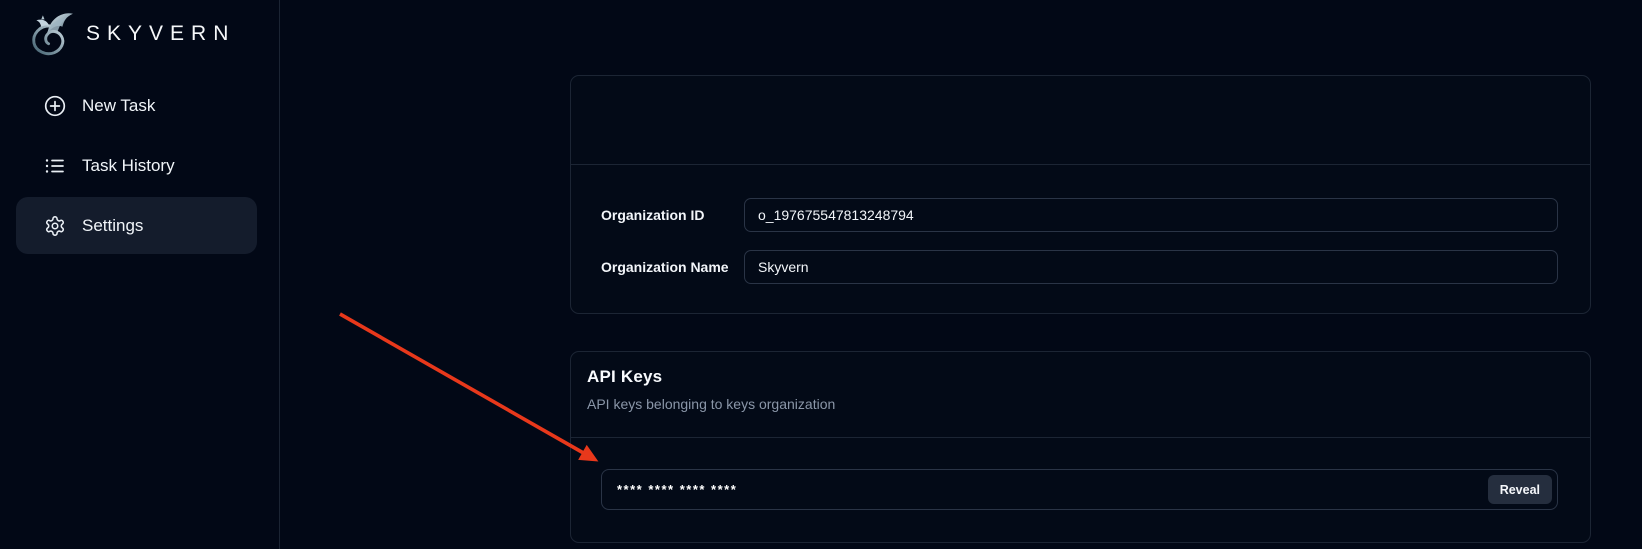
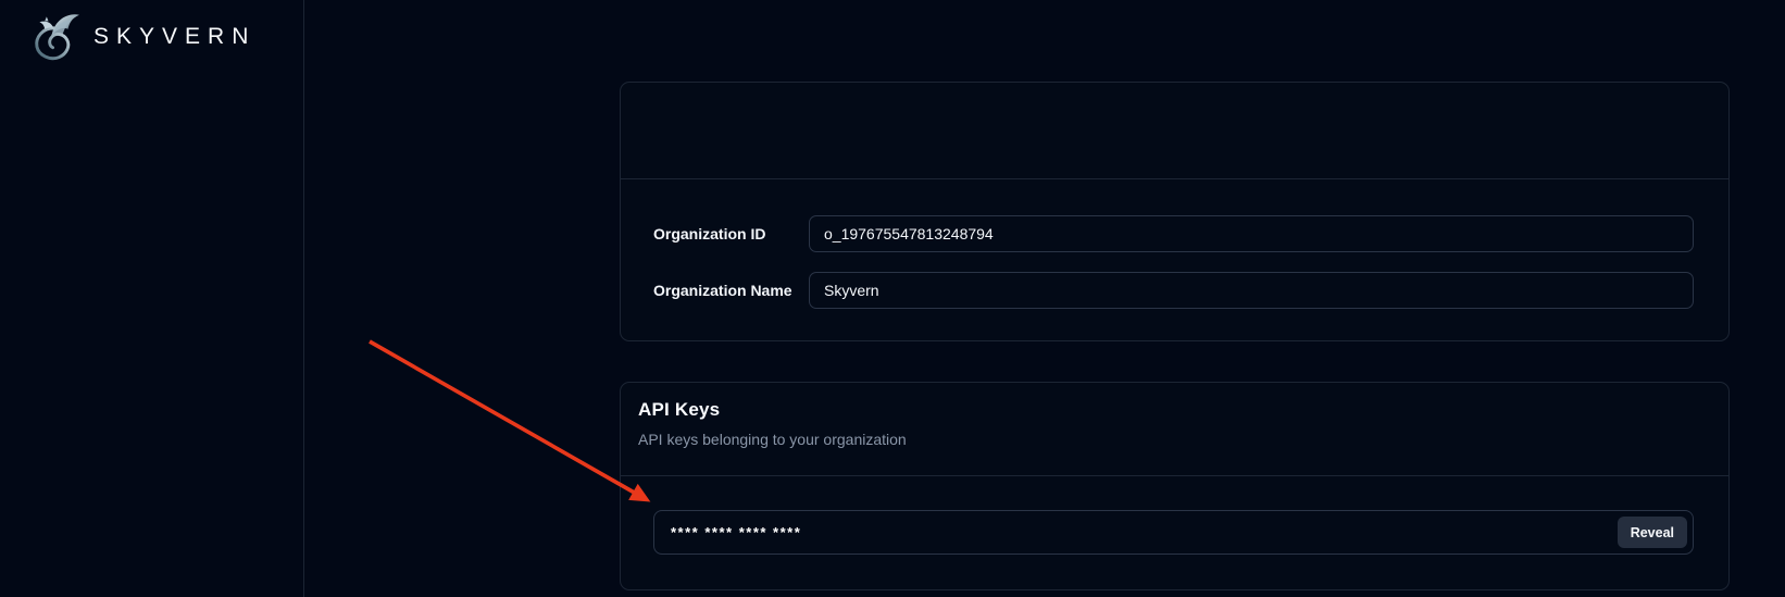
  SKYVERN
- New Task
- Task History
- Settings
  Organization ID
  o_197675547813248794
  Organization Name
  Skyvern
  API Keys
- API keys belonging to keys organization
+ API keys belonging to your organization
  **** **** **** ****
  Reveal
